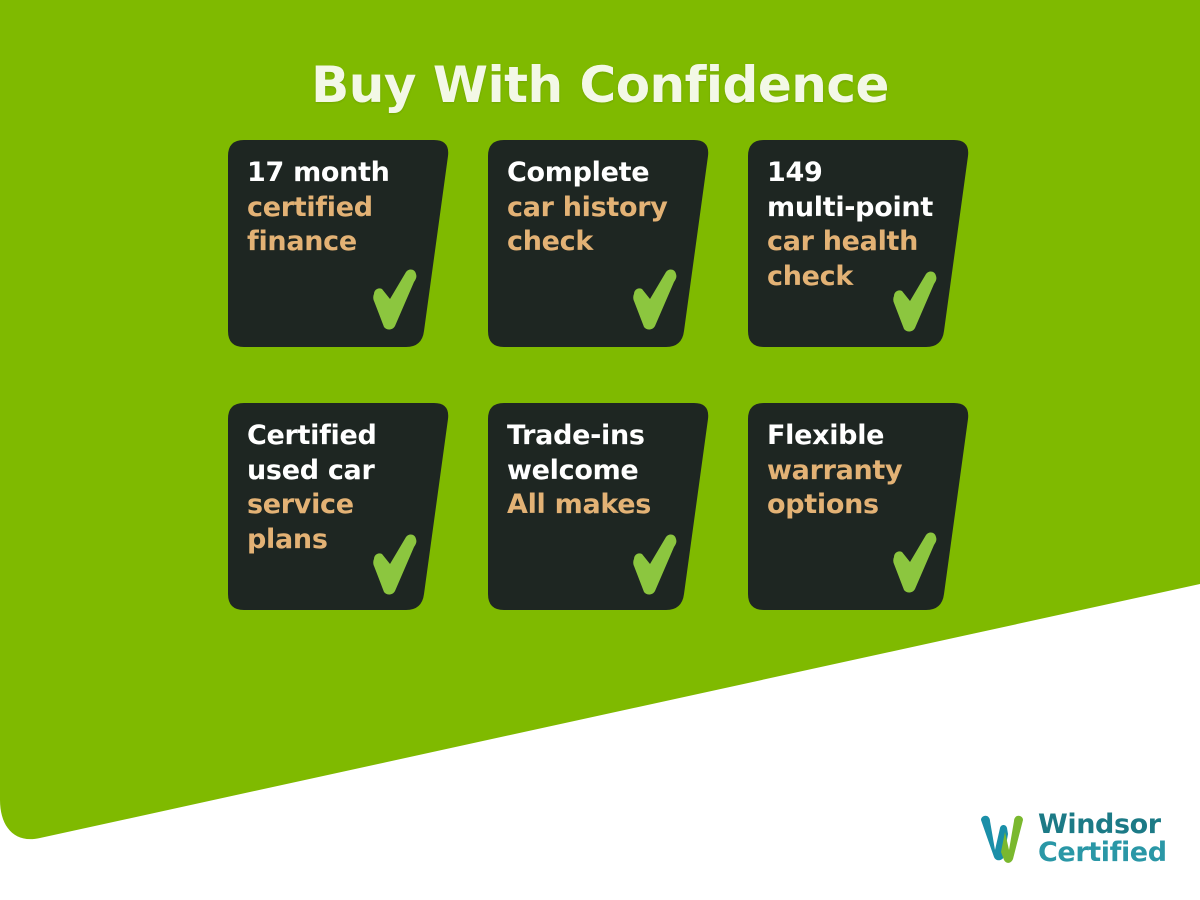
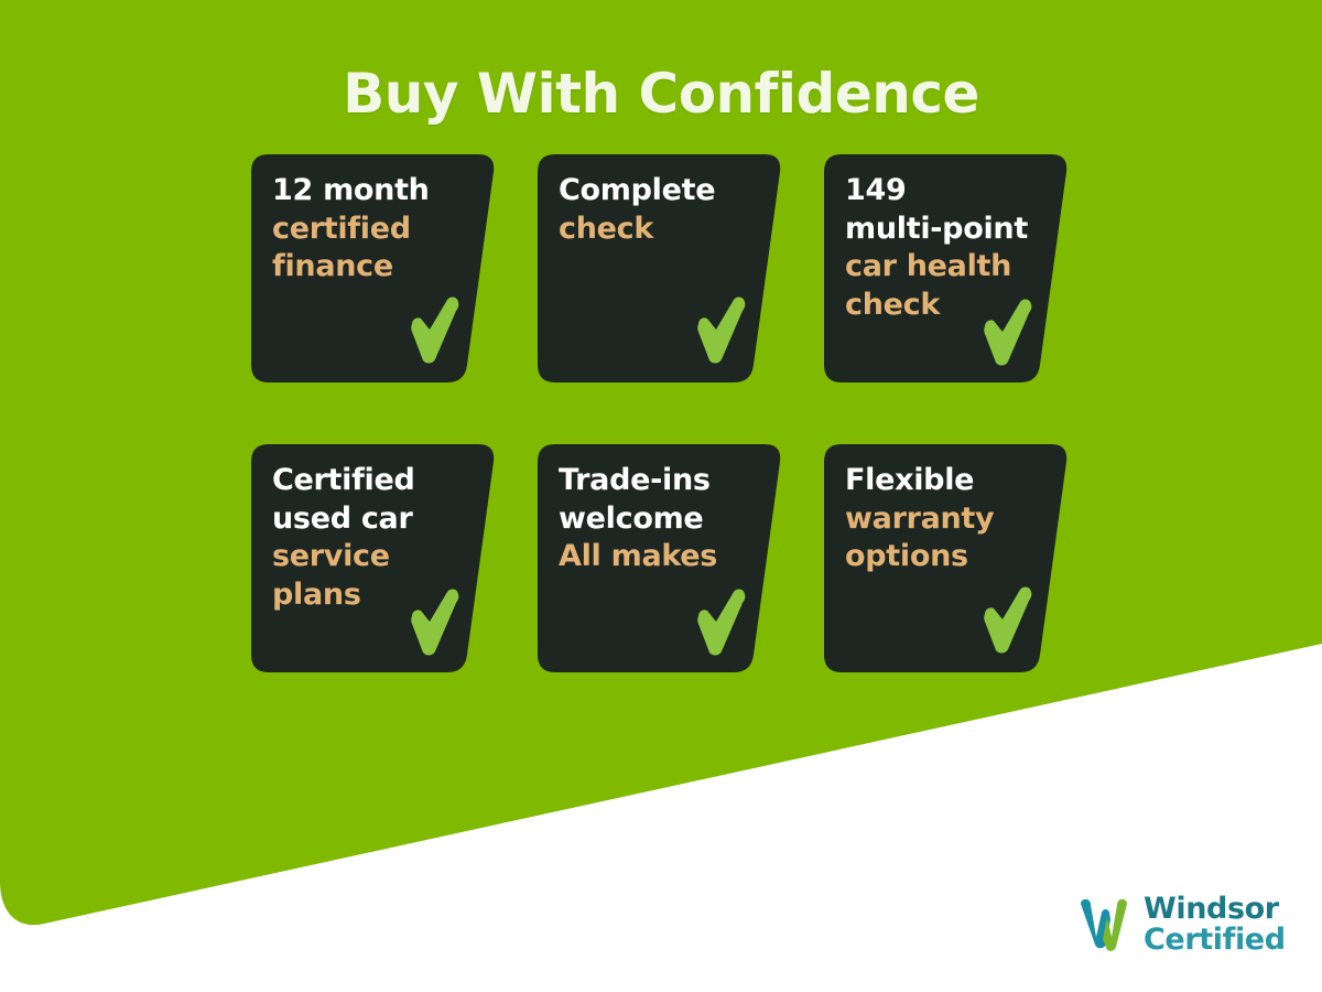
  Buy With Confidence
- 17 month
+ 12 month
  certified
  finance
  Complete
- car history
  check
  149
  multi-point
  car health
  check
  Certified
  used car
  service
  plans
  Trade-ins
  welcome
  All makes
  Flexible
  warranty
  options
  Windsor
  Certified
